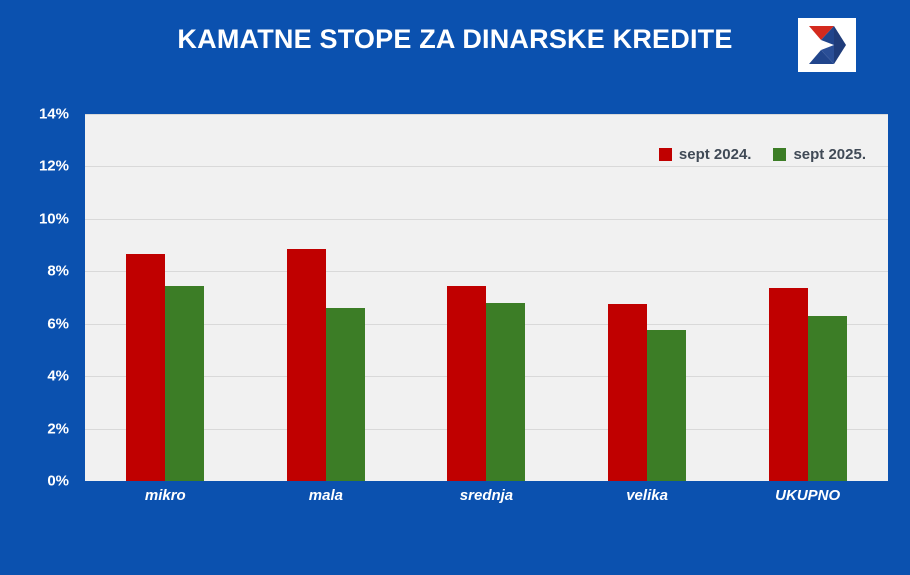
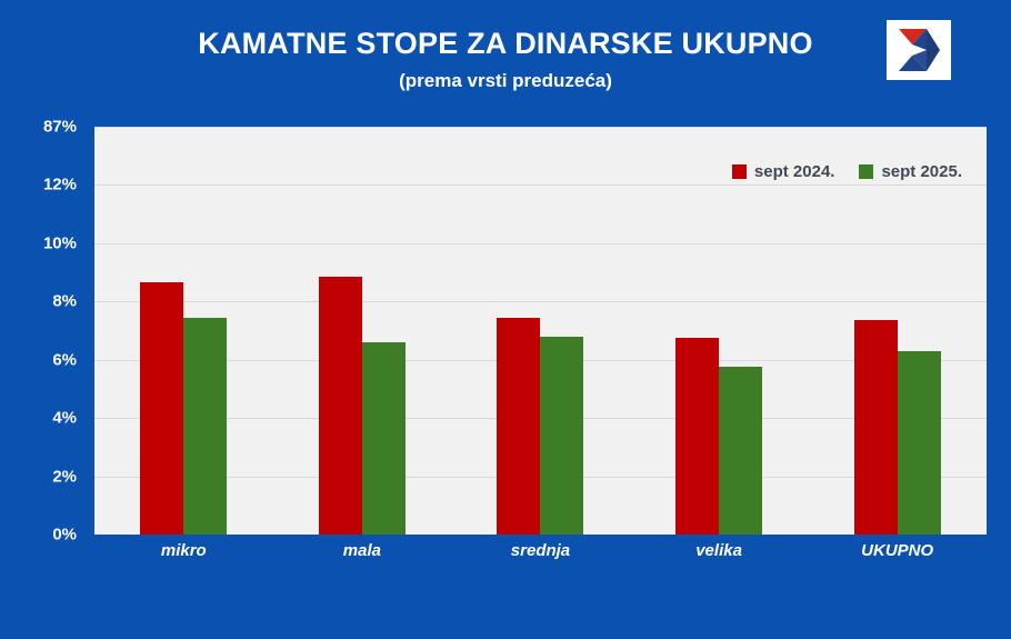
- KAMATNE STOPE ZA DINARSKE KREDITE
+ KAMATNE STOPE ZA DINARSKE UKUPNO
+ (prema vrsti preduzeća)
  0%
  2%
  4%
  6%
  8%
  10%
  12%
- 14%
+ 87%
  sept 2024.
  sept 2025.
  mikro
  mala
  srednja
  velika
  UKUPNO
